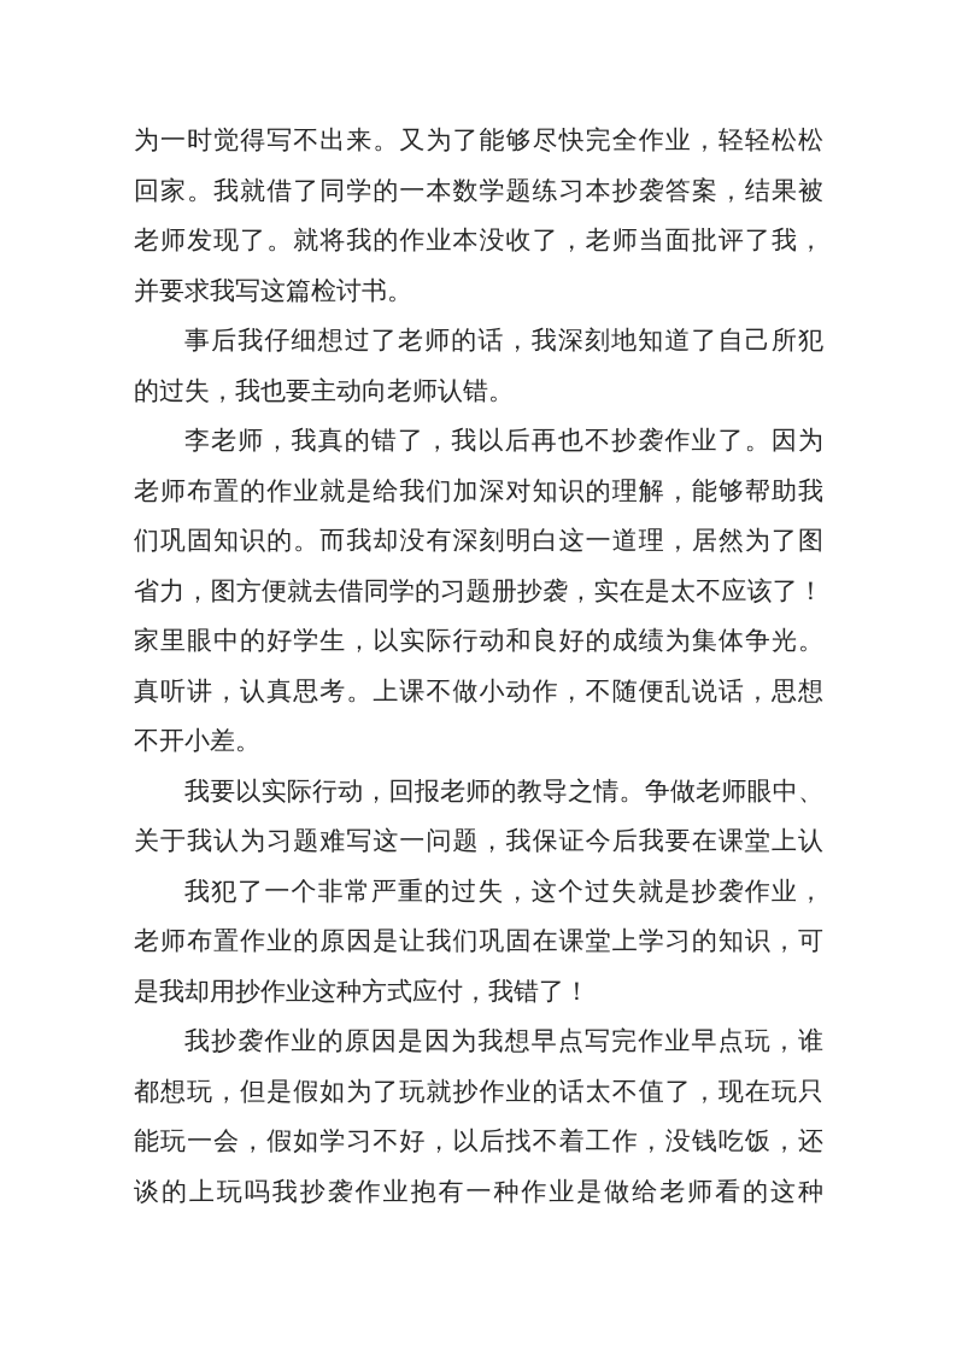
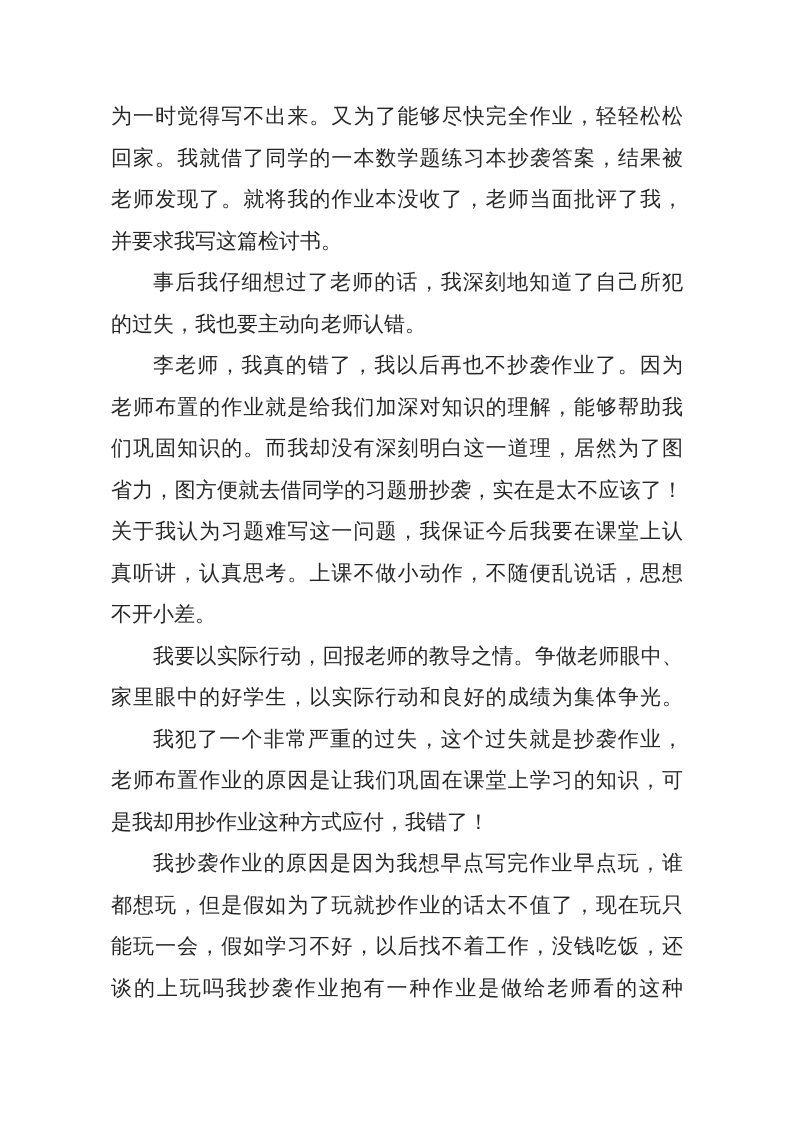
  为一时觉得写不出来。又为了能够尽快完全作业，轻轻松松
  回家。我就借了同学的一本数学题练习本抄袭答案，结果被
  老师发现了。就将我的作业本没收了，老师当面批评了我，
  并要求我写这篇检讨书。
  事后我仔细想过了老师的话，我深刻地知道了自己所犯
  的过失，我也要主动向老师认错。
  李老师，我真的错了，我以后再也不抄袭作业了。因为
  老师布置的作业就是给我们加深对知识的理解，能够帮助我
  们巩固知识的。而我却没有深刻明白这一道理，居然为了图
  省力，图方便就去借同学的习题册抄袭，实在是太不应该了！
- 家里眼中的好学生，以实际行动和良好的成绩为集体争光。
+ 关于我认为习题难写这一问题，我保证今后我要在课堂上认
  真听讲，认真思考。上课不做小动作，不随便乱说话，思想
  不开小差。
  我要以实际行动，回报老师的教导之情。争做老师眼中、
- 关于我认为习题难写这一问题，我保证今后我要在课堂上认
+ 家里眼中的好学生，以实际行动和良好的成绩为集体争光。
  我犯了一个非常严重的过失，这个过失就是抄袭作业，
  老师布置作业的原因是让我们巩固在课堂上学习的知识，可
  是我却用抄作业这种方式应付，我错了！
  我抄袭作业的原因是因为我想早点写完作业早点玩，谁
  都想玩，但是假如为了玩就抄作业的话太不值了，现在玩只
  能玩一会，假如学习不好，以后找不着工作，没钱吃饭，还
  谈的上玩吗我抄袭作业抱有一种作业是做给老师看的这种
